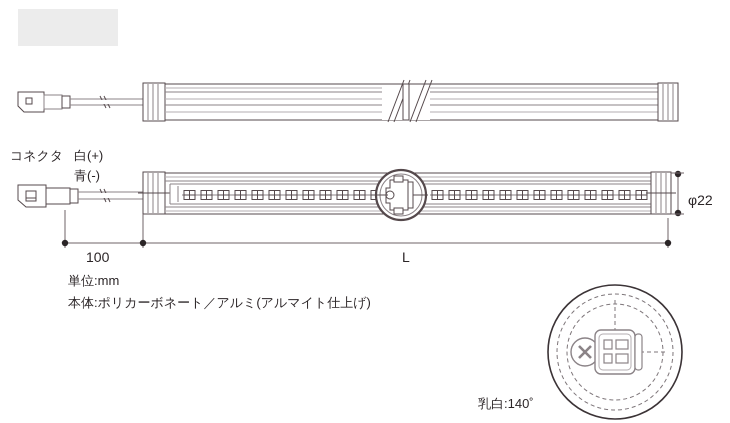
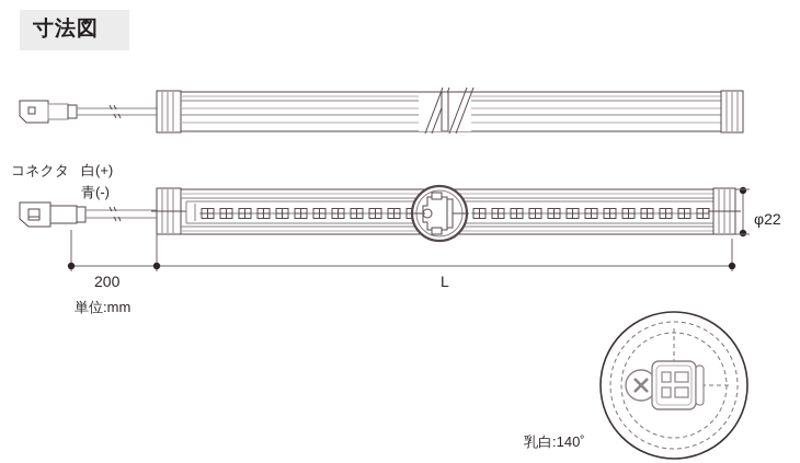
+ 寸法図
  コネクタ
  白(+)
  青(-)
- 100
+ 200
  L
  φ22
  単位:mm
- 本体:ポリカーボネート／アルミ(アルマイト仕上げ)
  乳白:140˚
